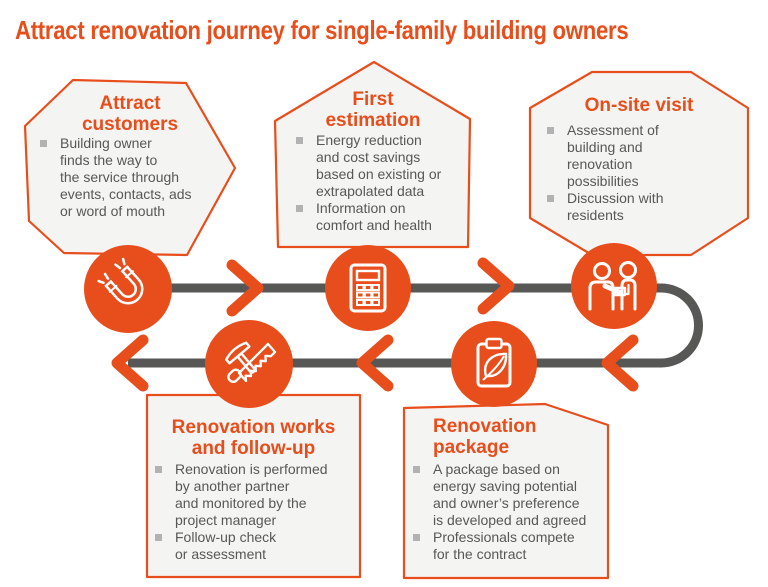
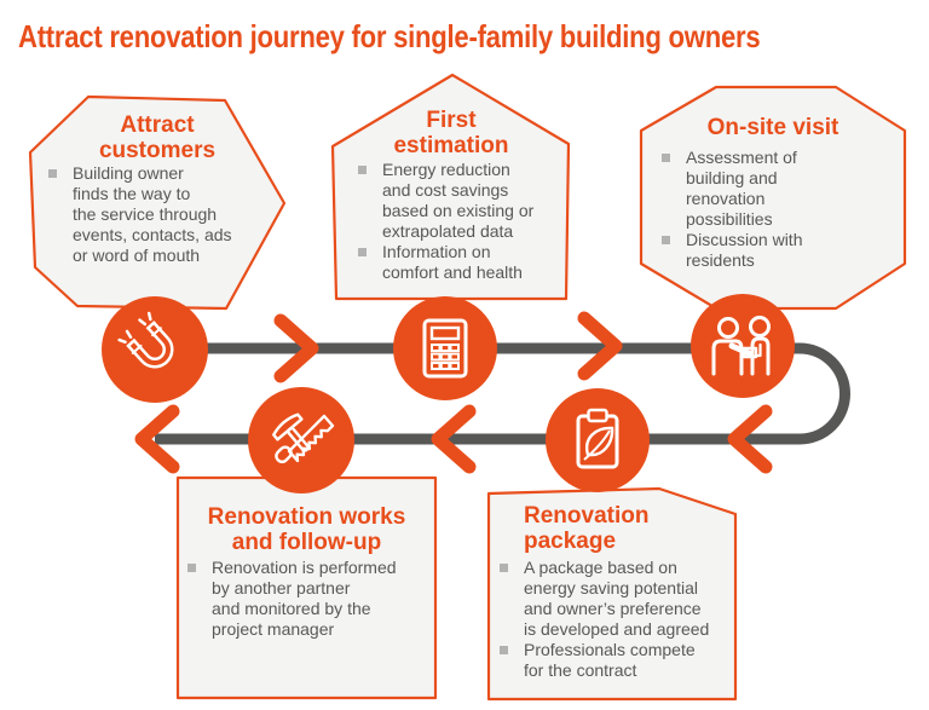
  Attract renovation journey for single-family building owners
  Attract
  customers
  Building owner
  finds the way to
  the service through
  events, contacts, ads
  or word of mouth
  First
  estimation
  Energy reduction
  and cost savings
  based on existing or
  extrapolated data
  Information on
  comfort and health
  On-site visit
  Assessment of
  building and
  renovation
  possibilities
  Discussion with
  residents
  Renovation
  package
  A package based on
  energy saving potential
  and owner’s preference
  is developed and agreed
  Professionals compete
  for the contract
  Renovation works
  and follow-up
  Renovation is performed
  by another partner
  and monitored by the
  project manager
- Follow-up check
- or assessment
